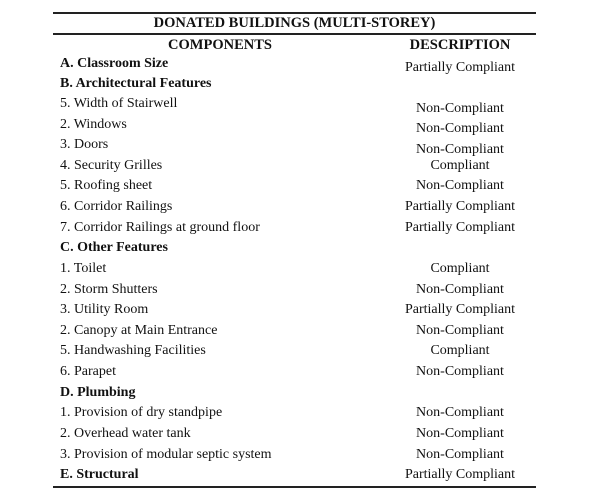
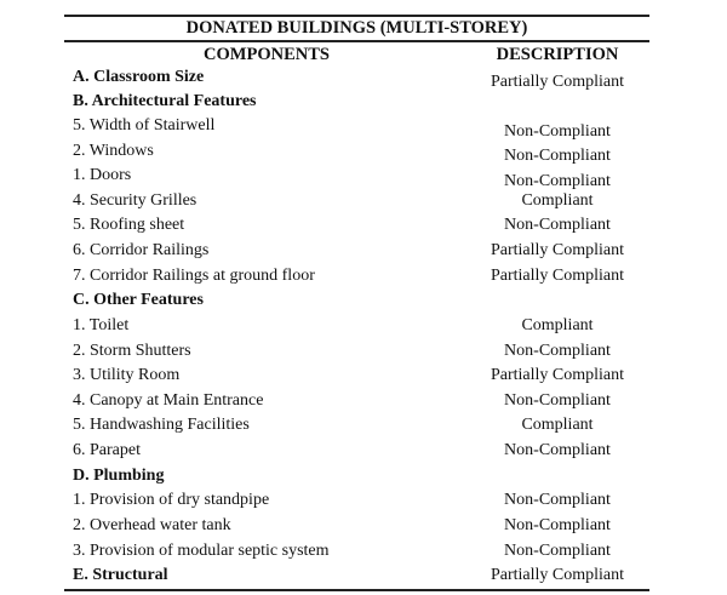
  DONATED BUILDINGS (MULTI-STOREY)
  COMPONENTS
  DESCRIPTION
  A. Classroom Size
  Partially Compliant
  B. Architectural Features
  5. Width of Stairwell
  Non-Compliant
  2. Windows
  Non-Compliant
- 3. Doors
+ 1. Doors
  Non-Compliant
  4. Security Grilles
  Compliant
  5. Roofing sheet
  Non-Compliant
  6. Corridor Railings
  Partially Compliant
  7. Corridor Railings at ground floor
  Partially Compliant
  C. Other Features
  1. Toilet
  Compliant
  2. Storm Shutters
  Non-Compliant
  3. Utility Room
  Partially Compliant
- 2. Canopy at Main Entrance
+ 4. Canopy at Main Entrance
  Non-Compliant
  5. Handwashing Facilities
  Compliant
  6. Parapet
  Non-Compliant
  D. Plumbing
  1. Provision of dry standpipe
  Non-Compliant
  2. Overhead water tank
  Non-Compliant
  3. Provision of modular septic system
  Non-Compliant
  E. Structural
  Partially Compliant
